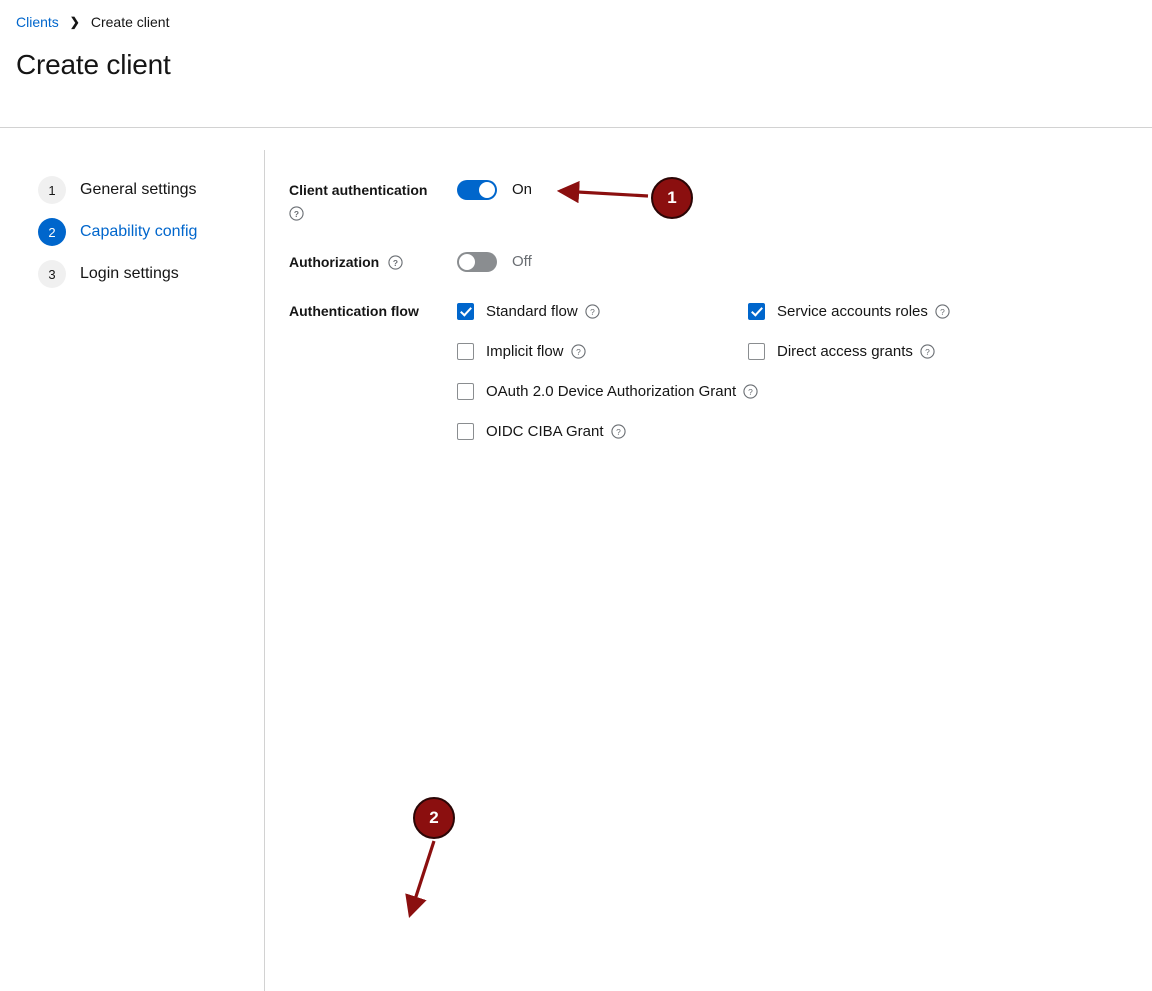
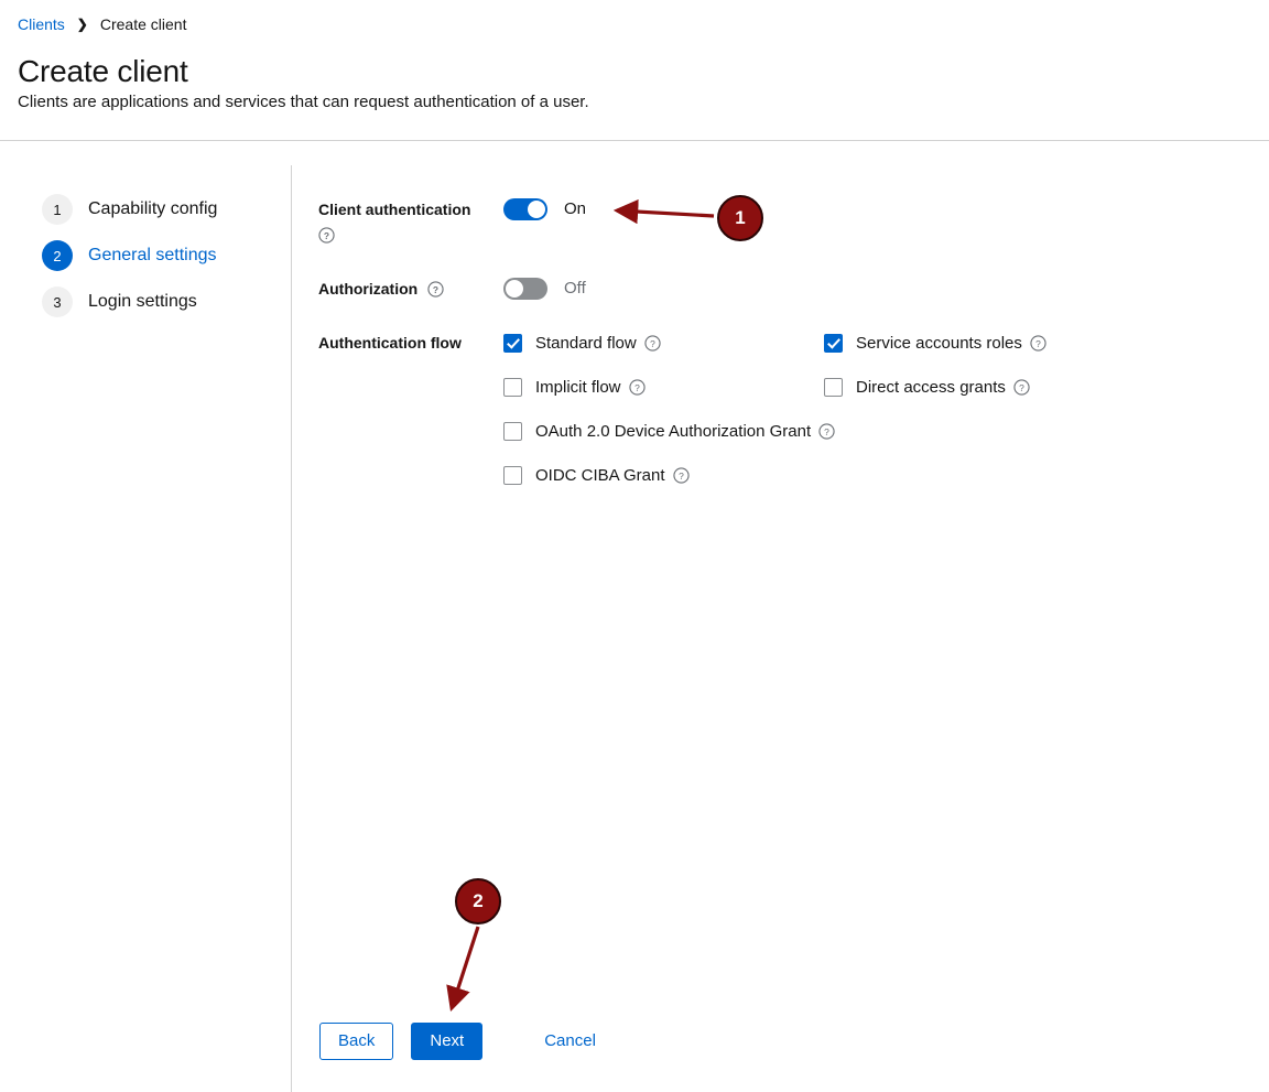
  Clients
  ❯
  Create client
  Create client
+ Clients are applications and services that can request authentication of a user.
  1
- General settings
+ Capability config
  2
- Capability config
+ General settings
  3
  Login settings
  Client authentication
  ?
  On
  Authorization
  ?
  Off
  Authentication flow
  Standard flow
  ?
  Implicit flow
  ?
  OAuth 2.0 Device Authorization Grant
  ?
  OIDC CIBA Grant
  ?
  Service accounts roles
  ?
  Direct access grants
  ?
+ Back
+ Next
+ Cancel
  1
  2
